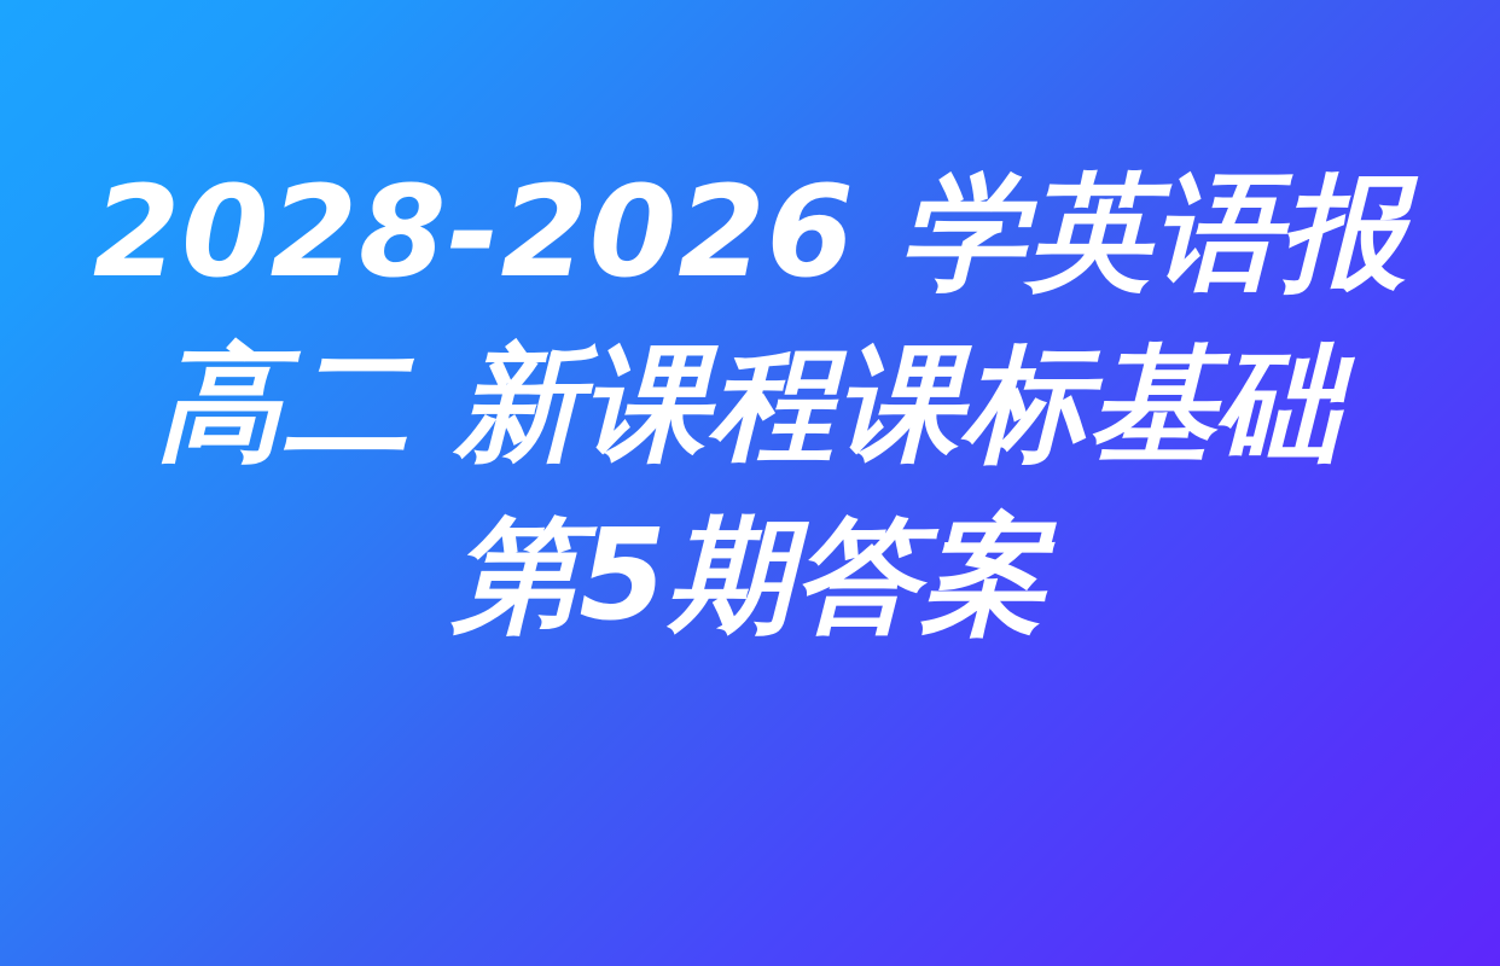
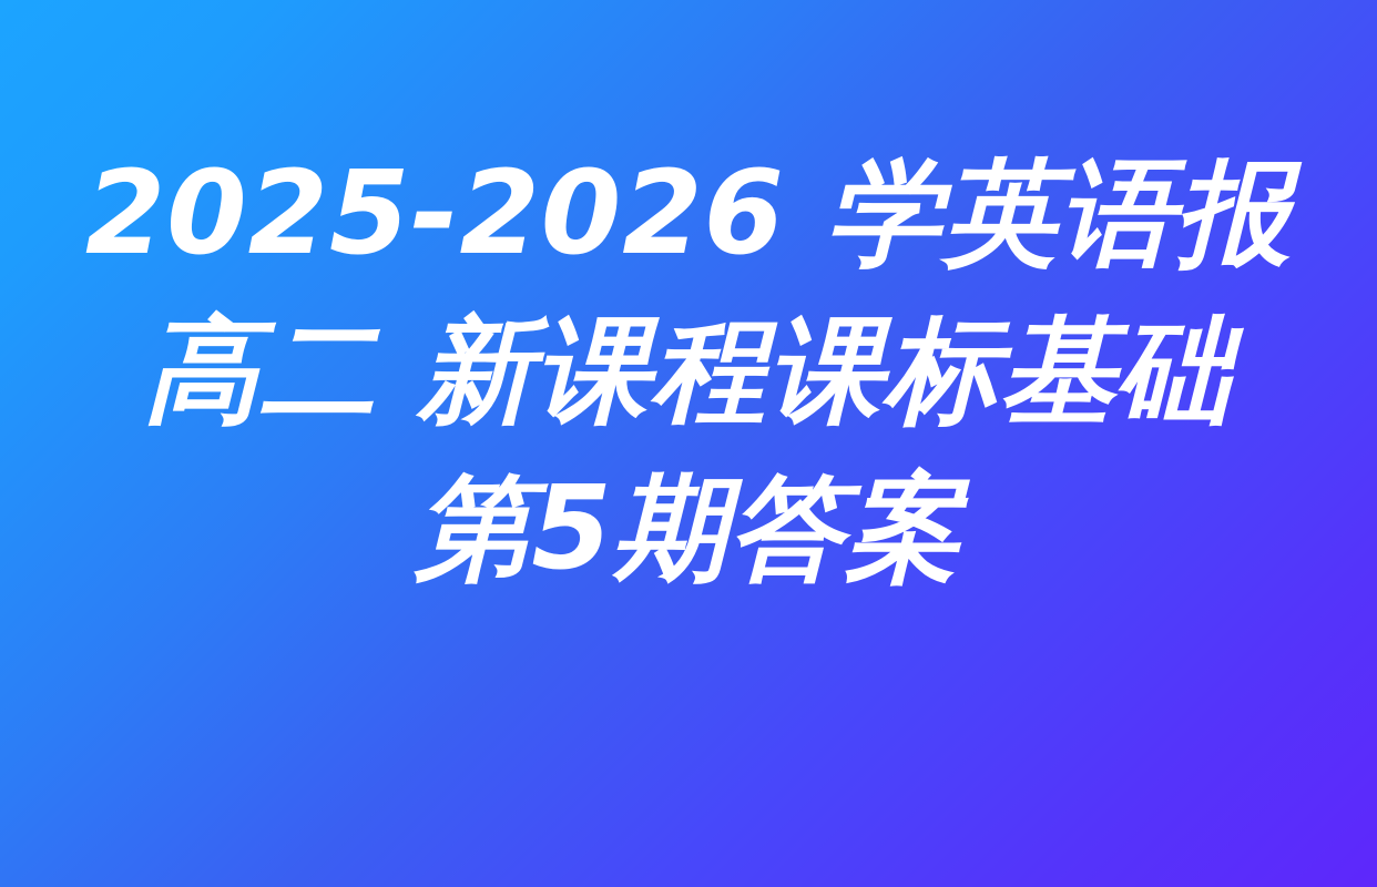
- 2028-2026 学英语报 高二 新课程课标基础 第5期答案
+ 2025-2026 学英语报 高二 新课程课标基础 第5期答案
